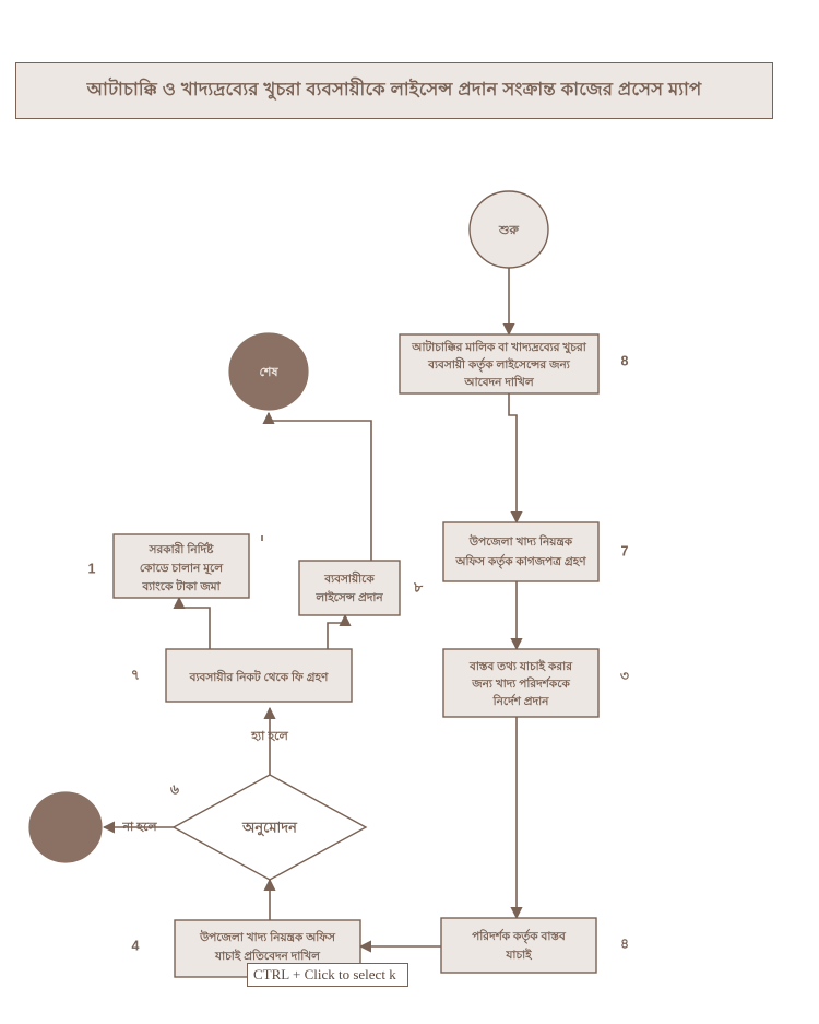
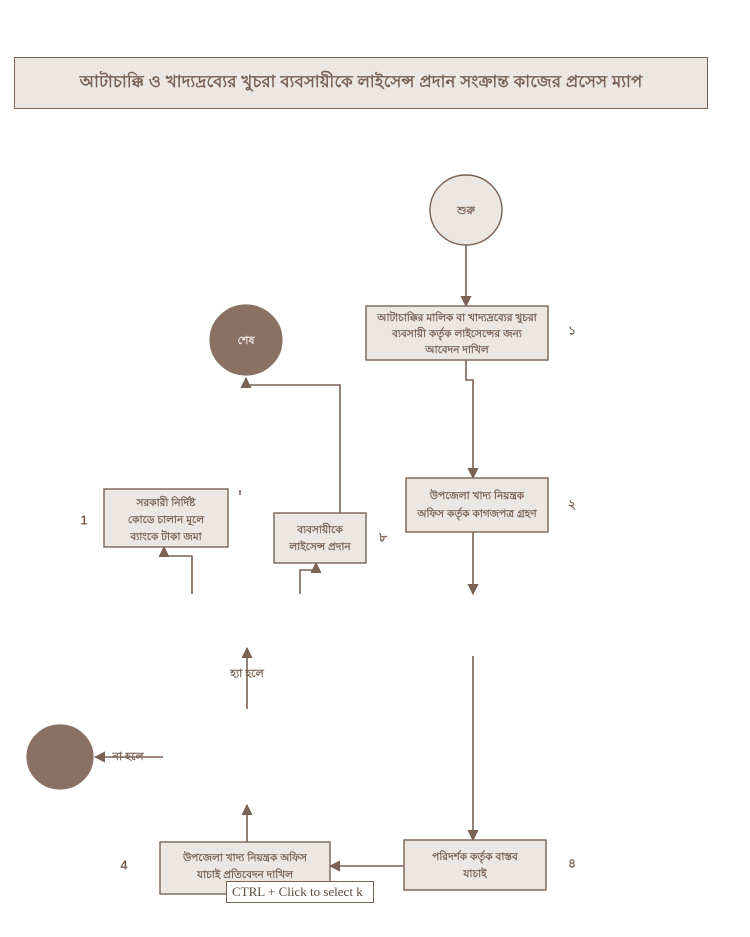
  আটাচাক্কি ও খাদ্যদ্রব্যের খুচরা ব্যবসায়ীকে লাইসেন্স প্রদান সংক্রান্ত কাজের প্রসেস ম্যাপ
  শুরু
  শেষ
  আটাচাক্কির মালিক বা খাদ্যদ্রব্যের খুচরা
  ব্যবসায়ী কর্তৃক লাইসেন্সের জন্য
  আবেদন দাখিল
- 8
+ ১
  উপজেলা খাদ্য নিয়ন্ত্রক
  অফিস কর্তৃক কাগজপত্র গ্রহণ
- 7
+ ২
- বাস্তব তথ্য যাচাই করার
- জন্য খাদ্য পরিদর্শককে
- নির্দেশ প্রদান
- ৩
  পরিদর্শক কর্তৃক বাস্তব
  যাচাই
  ৪
  উপজেলা খাদ্য নিয়ন্ত্রক অফিস
  যাচাই প্রতিবেদন দাখিল
  4
- অনুমোদন
- ৬
- ব্যবসায়ীর নিকট থেকে ফি গ্রহণ
- ৭
  ব্যবসায়ীকে
  লাইসেন্স প্রদান
  ৮
  সরকারী নির্দিষ্ট
  কোডে চালান মূলে
  ব্যাংকে টাকা জমা
  1
  হ্যা হলে
  না হলে
  CTRL + Click to select k
